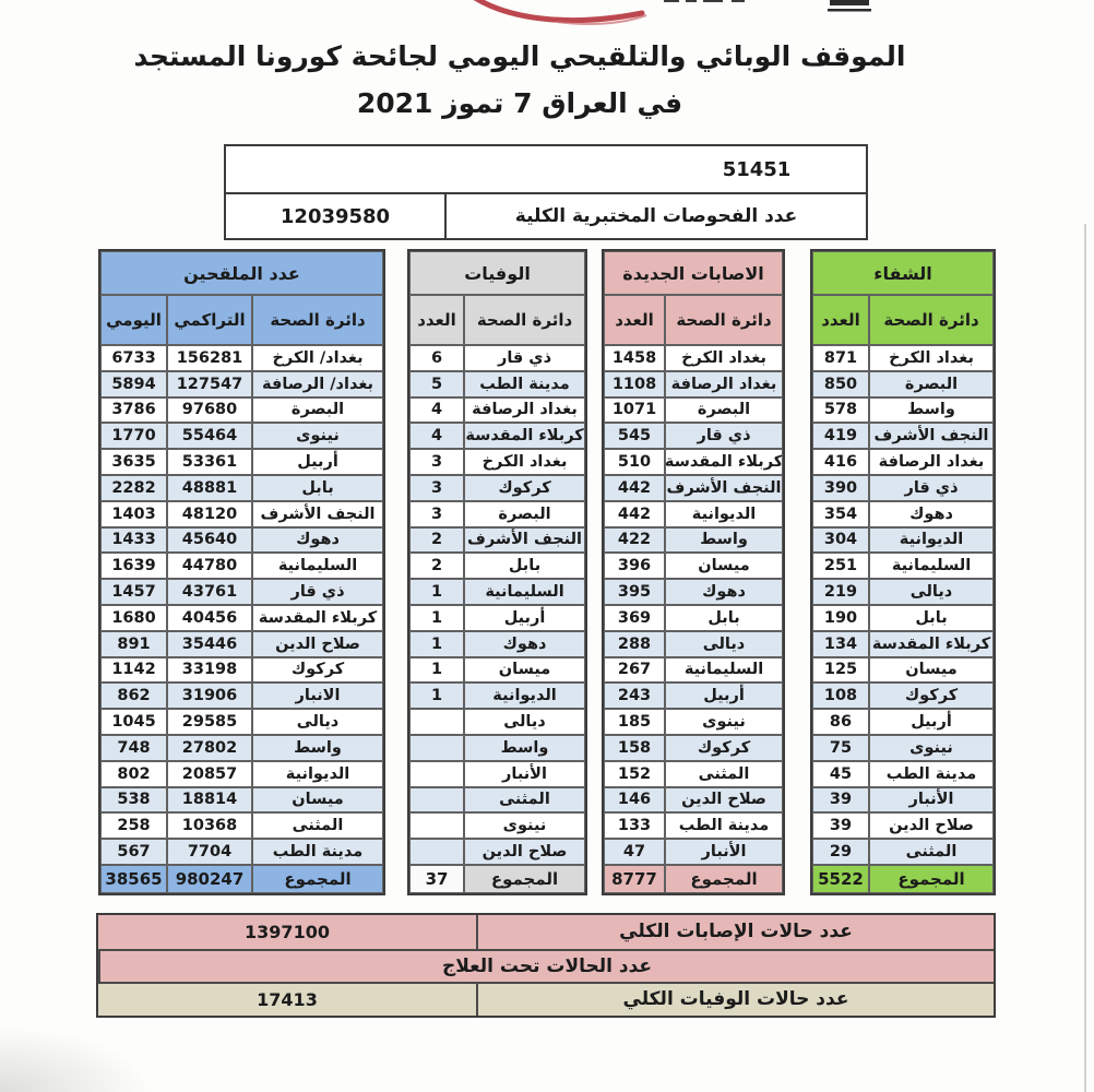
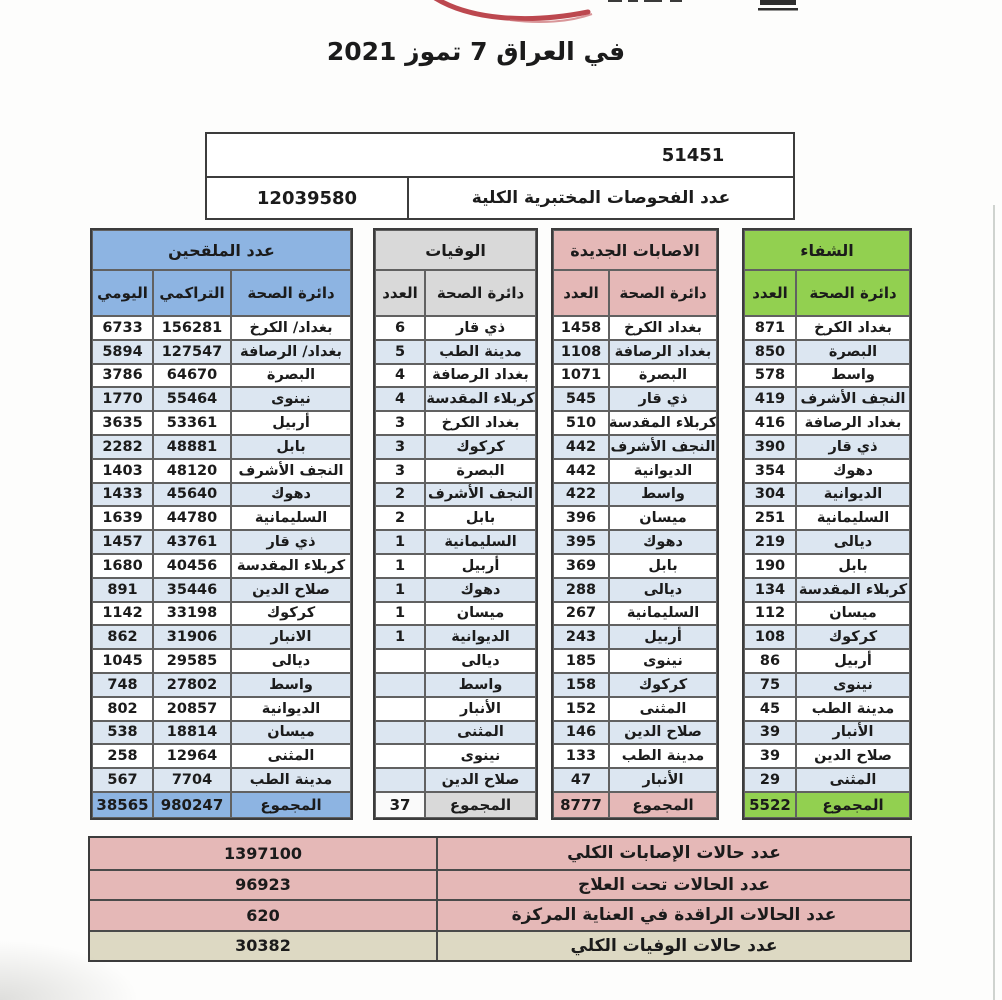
- الموقف الوبائي والتلقيحي اليومي لجائحة كورونا المستجد
  في العراق 7 تموز 2021
  51451
  عدد الفحوصات المختبرية الكلية
  12039580
  عدد الملقحين
  دائرة الصحة
  التراكمي
  اليومي
  بغداد/ الكرخ
  156281
  6733
  بغداد/ الرصافة
  127547
  5894
  البصرة
- 97680
+ 64670
  3786
  نينوى
  55464
  1770
  أربيل
  53361
  3635
  بابل
  48881
  2282
  النجف الأشرف
  48120
  1403
  دهوك
  45640
  1433
  السليمانية
  44780
  1639
  ذي قار
  43761
  1457
  كربلاء المقدسة
  40456
  1680
  صلاح الدين
  35446
  891
  كركوك
  33198
  1142
  الانبار
  31906
  862
  ديالى
  29585
  1045
  واسط
  27802
  748
  الديوانية
  20857
  802
  ميسان
  18814
  538
  المثنى
- 10368
+ 12964
  258
  مدينة الطب
  7704
  567
  المجموع
  980247
  38565
  الوفيات
  دائرة الصحة
  العدد
  ذي قار
  6
  مدينة الطب
  5
  بغداد الرصافة
  4
  كربلاء المقدسة
  4
  بغداد الكرخ
  3
  كركوك
  3
  البصرة
  3
  النجف الأشرف
  2
  بابل
  2
  السليمانية
  1
  أربيل
  1
  دهوك
  1
  ميسان
  1
  الديوانية
  1
  ديالى
  واسط
  الأنبار
  المثنى
  نينوى
  صلاح الدين
  المجموع
  37
  الاصابات الجديدة
  دائرة الصحة
  العدد
  بغداد الكرخ
  1458
  بغداد الرصافة
  1108
  البصرة
  1071
  ذي قار
  545
  كربلاء المقدسة
  510
  النجف الأشرف
  442
  الديوانية
  442
  واسط
  422
  ميسان
  396
  دهوك
  395
  بابل
  369
  ديالى
  288
  السليمانية
  267
  أربيل
  243
  نينوى
  185
  كركوك
  158
  المثنى
  152
  صلاح الدين
  146
  مدينة الطب
  133
  الأنبار
  47
  المجموع
  8777
  الشفاء
  دائرة الصحة
  العدد
  بغداد الكرخ
  871
  البصرة
  850
  واسط
  578
  النجف الأشرف
  419
  بغداد الرصافة
  416
  ذي قار
  390
  دهوك
  354
  الديوانية
  304
  السليمانية
  251
  ديالى
  219
  بابل
  190
  كربلاء المقدسة
  134
  ميسان
- 125
+ 112
  كركوك
  108
  أربيل
  86
  نينوى
  75
  مدينة الطب
  45
  الأنبار
  39
  صلاح الدين
  39
  المثنى
  29
  المجموع
  5522
  عدد حالات الإصابات الكلي
  1397100
  عدد الحالات تحت العلاج
+ 96923
+ عدد الحالات الراقدة في العناية المركزة
+ 620
  عدد حالات الوفيات الكلي
- 17413
+ 30382
